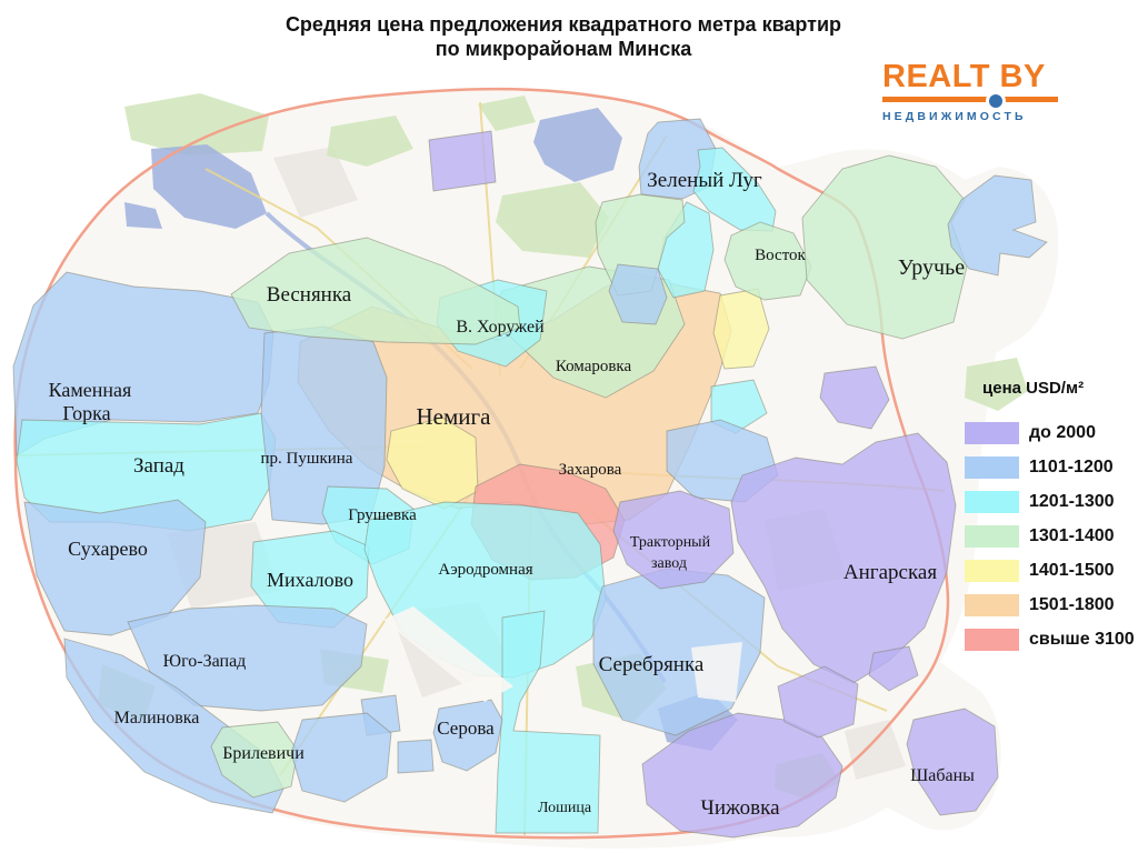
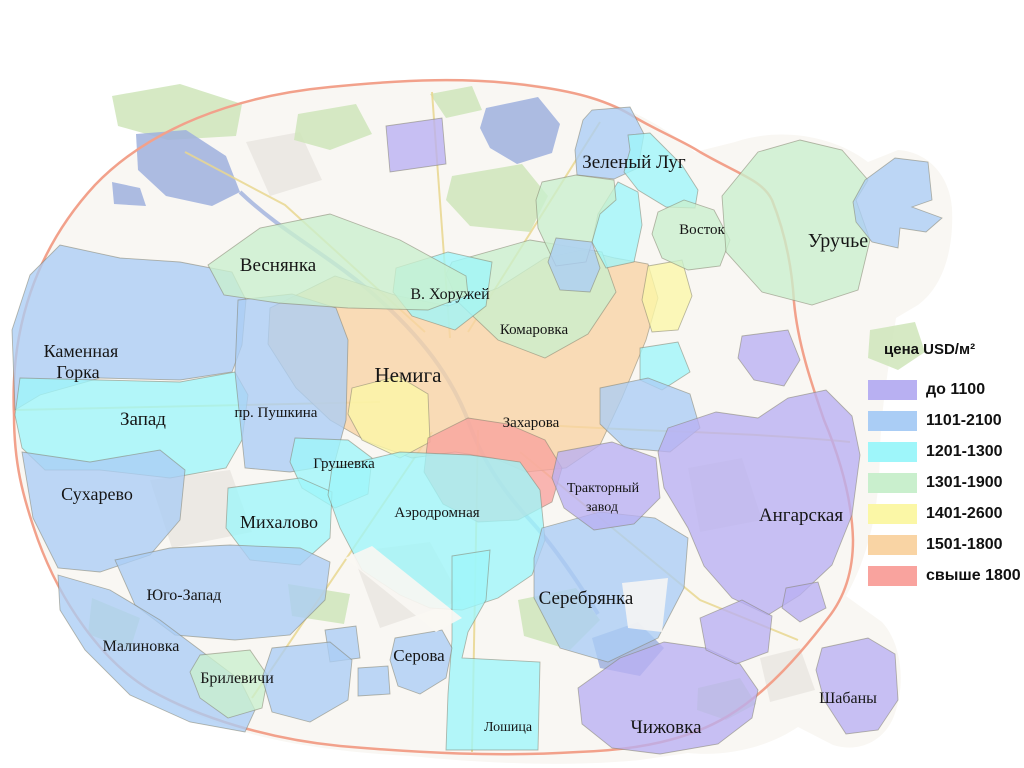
  Зеленый Луг
  Восток
  Уручье
  Веснянка
  В. Хоружей
  Комаровка
  Немига
  Каменная
  Горка
  Запад
  пр. Пушкина
  Захарова
  Грушевка
  Сухарево
  Михалово
  Аэродромная
  Тракторный
  завод
  Ангарская
  Юго-Запад
  Серебрянка
  Малиновка
  Брилевичи
  Серова
  Лошица
  Чижовка
  Шабаны
- Средняя цена предложения квадратного метра квартир
- по микрорайонам Минска
- REALT BY
- НЕДВИЖИМОСТЬ
  цена USD/м²
- до 2000
+ до 1100
- 1101-1200
+ 1101-2100
  1201-1300
- 1301-1400
+ 1301-1900
- 1401-1500
+ 1401-2600
  1501-1800
- свыше 3100
+ свыше 1800
